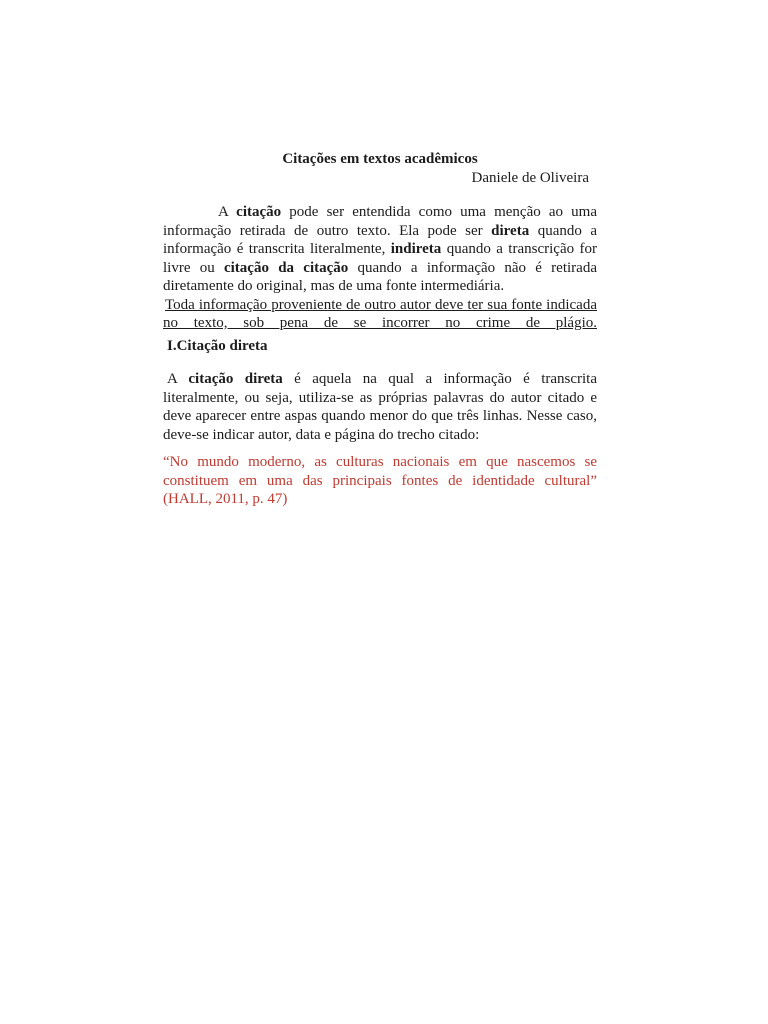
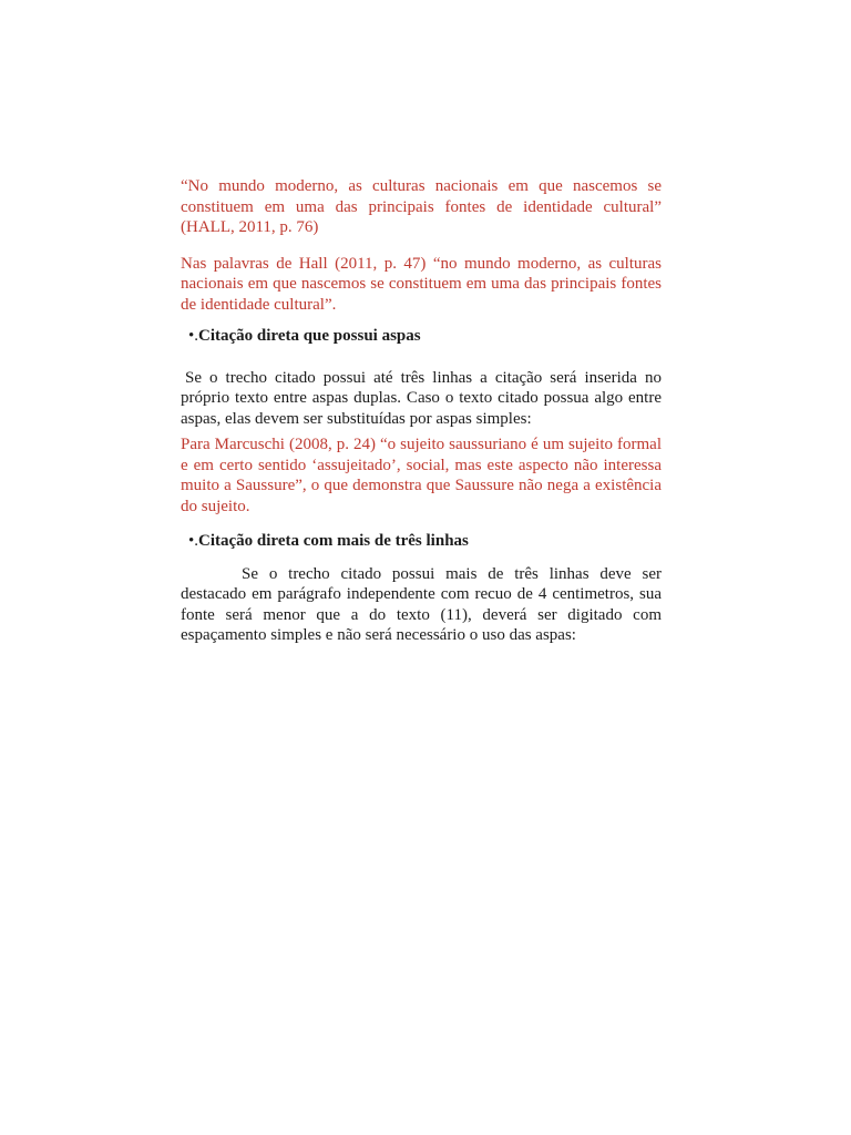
- Citações em textos acadêmicos
- Daniele de Oliveira
- A citação pode ser entendida como uma menção ao uma informação retirada de outro texto. Ela pode ser direta quando a informação é transcrita literalmente, indireta quando a transcrição for livre ou citação da citação quando a informação não é retirada diretamente do original, mas de uma fonte intermediária.
- Toda informação proveniente de outro autor deve ter sua fonte indicada no texto, sob pena de se incorrer no crime de plágio.
- I.Citação direta
- A citação direta é aquela na qual a informação é transcrita literalmente, ou seja, utiliza-se as próprias palavras do autor citado e deve aparecer entre aspas quando menor do que três linhas. Nesse caso, deve-se indicar autor, data e página do trecho citado:
- “No mundo moderno, as culturas nacionais em que nascemos se constituem em uma das principais fontes de identidade cultural” (HALL, 2011, p. 47)
+ “No mundo moderno, as culturas nacionais em que nascemos se constituem em uma das principais fontes de identidade cultural” (HALL, 2011, p. 76)
+ Nas palavras de Hall (2011, p. 47) “no mundo moderno, as culturas nacionais em que nascemos se constituem em uma das principais fontes de identidade cultural”.
+ •.Citação direta que possui aspas
+ Se o trecho citado possui até três linhas a citação será inserida no próprio texto entre aspas duplas. Caso o texto citado possua algo entre aspas, elas devem ser substituídas por aspas simples:
+ Para Marcuschi (2008, p. 24) “o sujeito saussuriano é um sujeito formal e em certo sentido ‘assujeitado’, social, mas este aspecto não interessa muito a Saussure”, o que demonstra que Saussure não nega a existência do sujeito.
+ •.Citação direta com mais de três linhas
+ Se o trecho citado possui mais de três linhas deve ser destacado em parágrafo independente com recuo de 4 centimetros, sua fonte será menor que a do texto (11), deverá ser digitado com espaçamento simples e não será necessário o uso das aspas:
